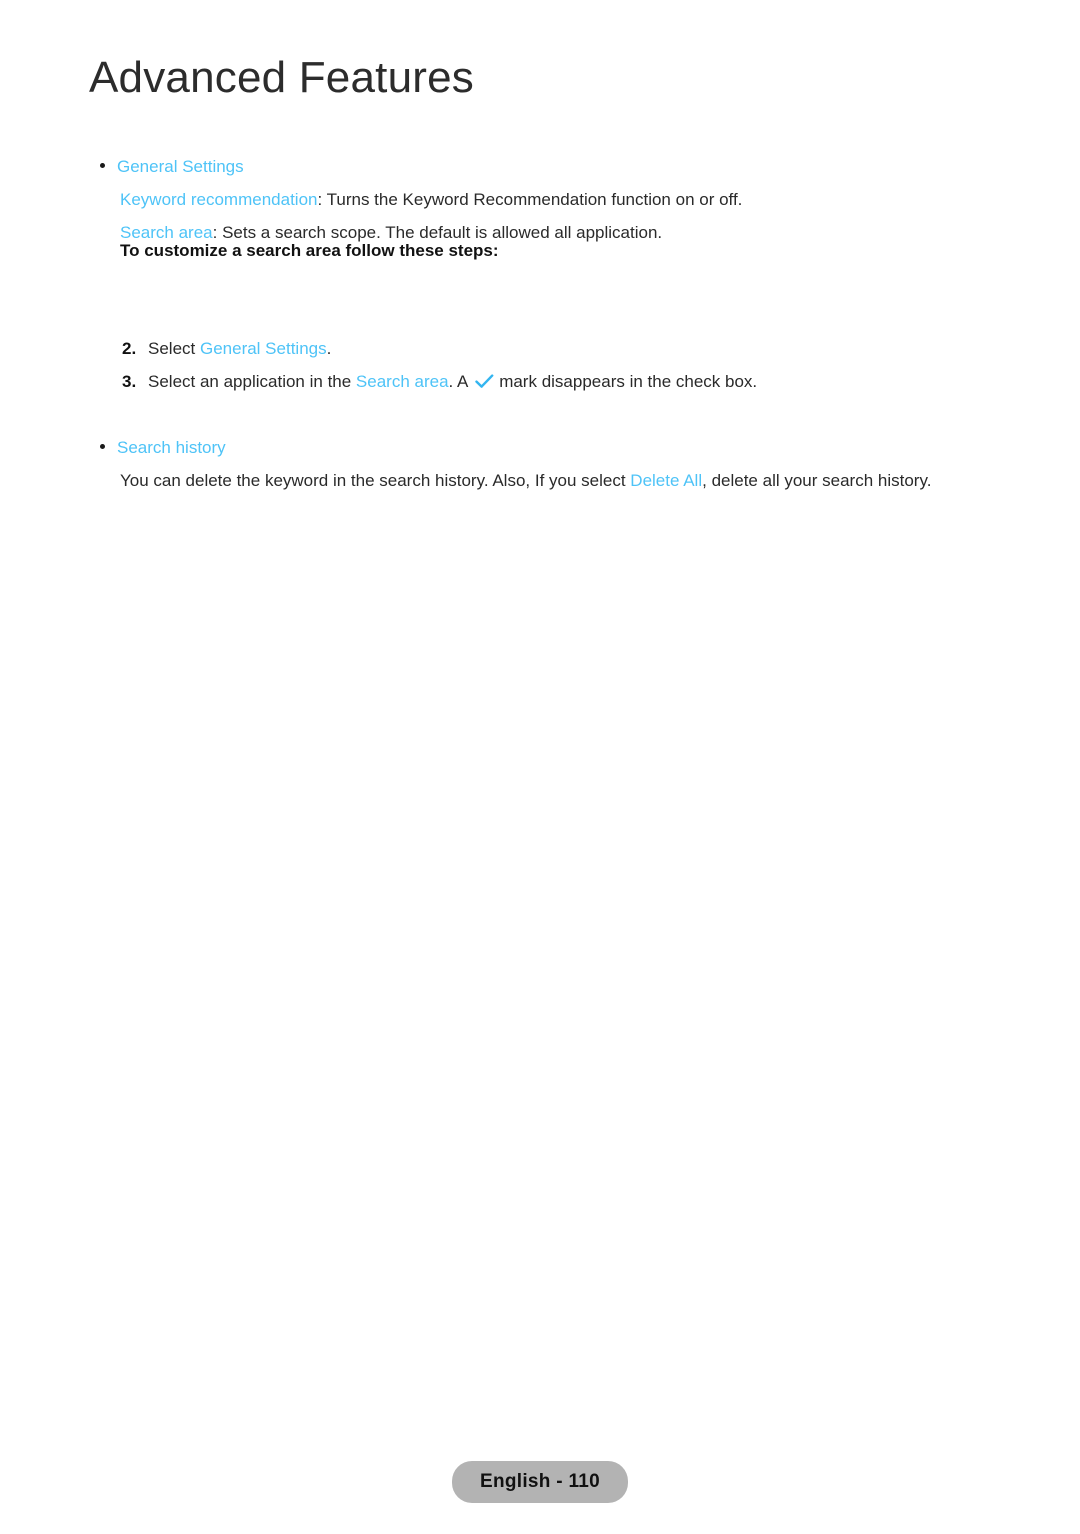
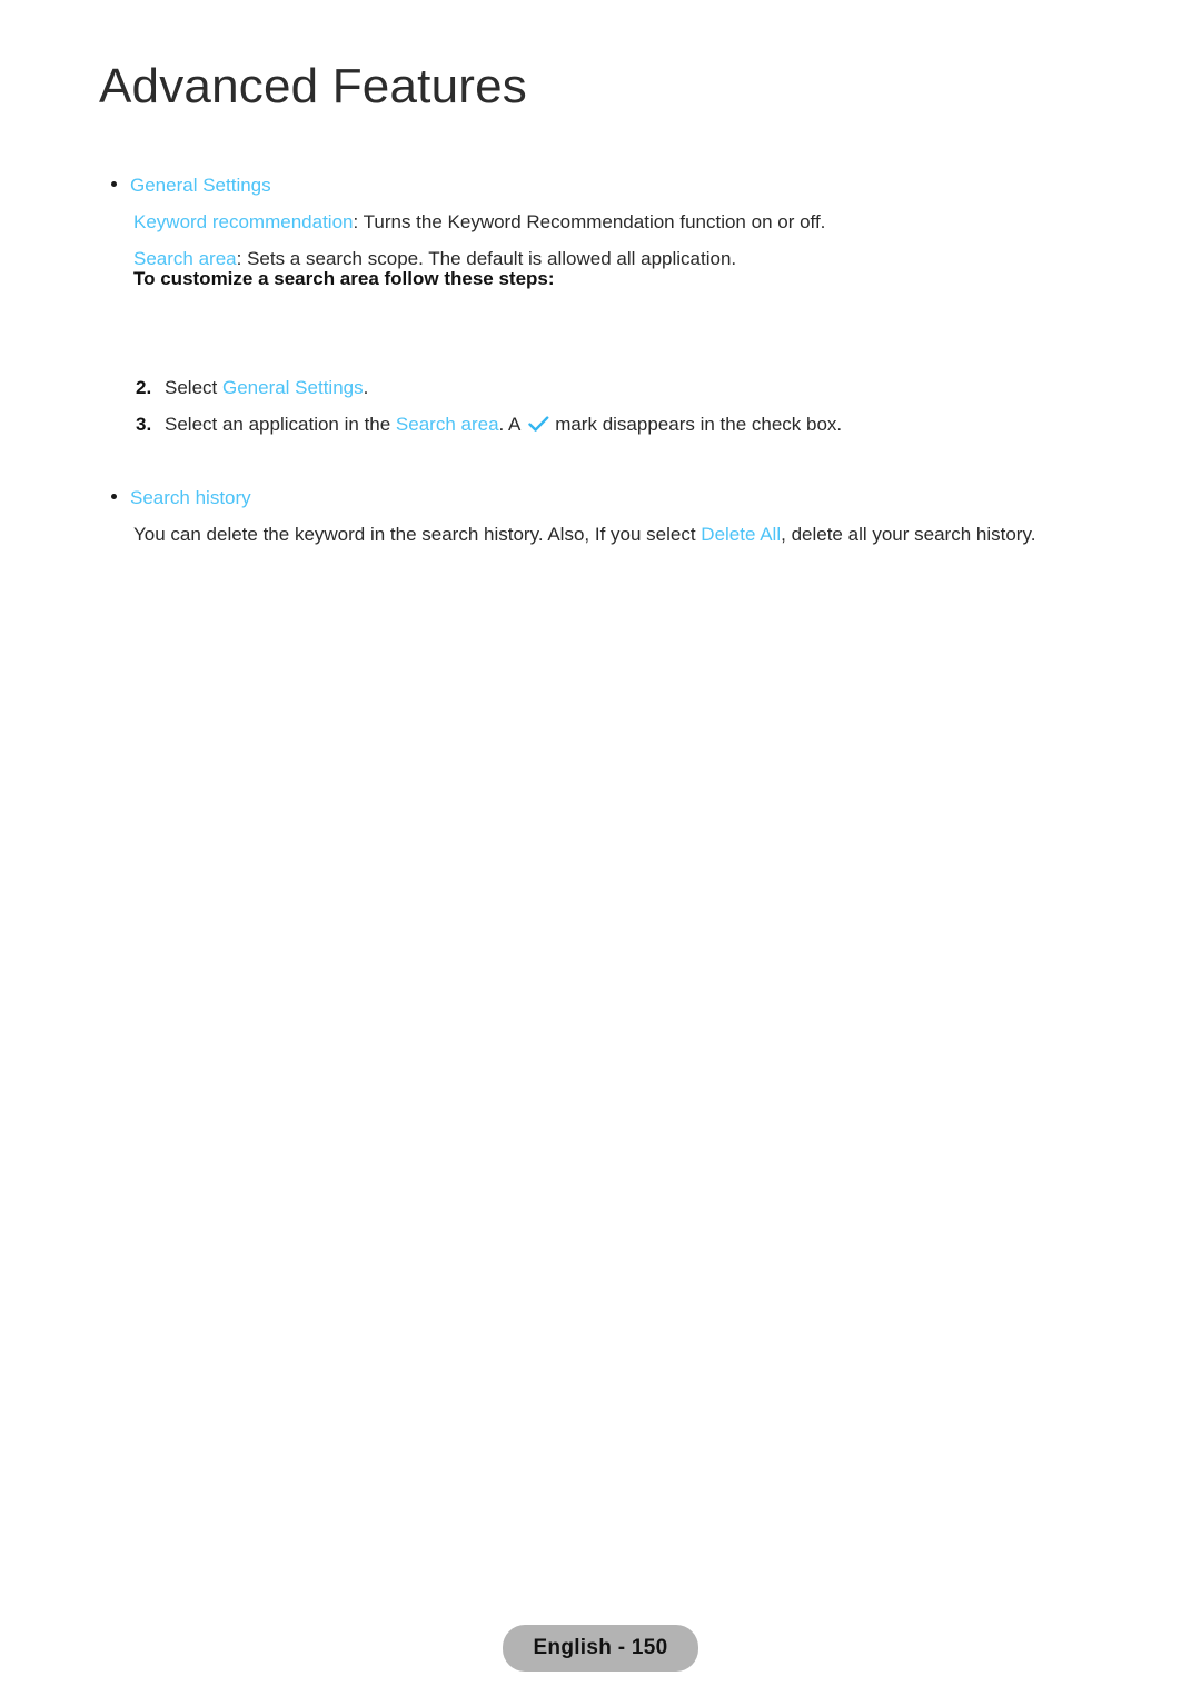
  Advanced Features
  General Settings
  Keyword recommendation: Turns the Keyword Recommendation function on or off.
  Search area: Sets a search scope. The default is allowed all application.
  To customize a search area follow these steps:
  2.
  Select General Settings.
  3.
  Select an application in the Search area. A mark disappears in the check box.
  Search history
  You can delete the keyword in the search history. Also, If you select Delete All, delete all your search history.
- English - 110
+ English - 150
